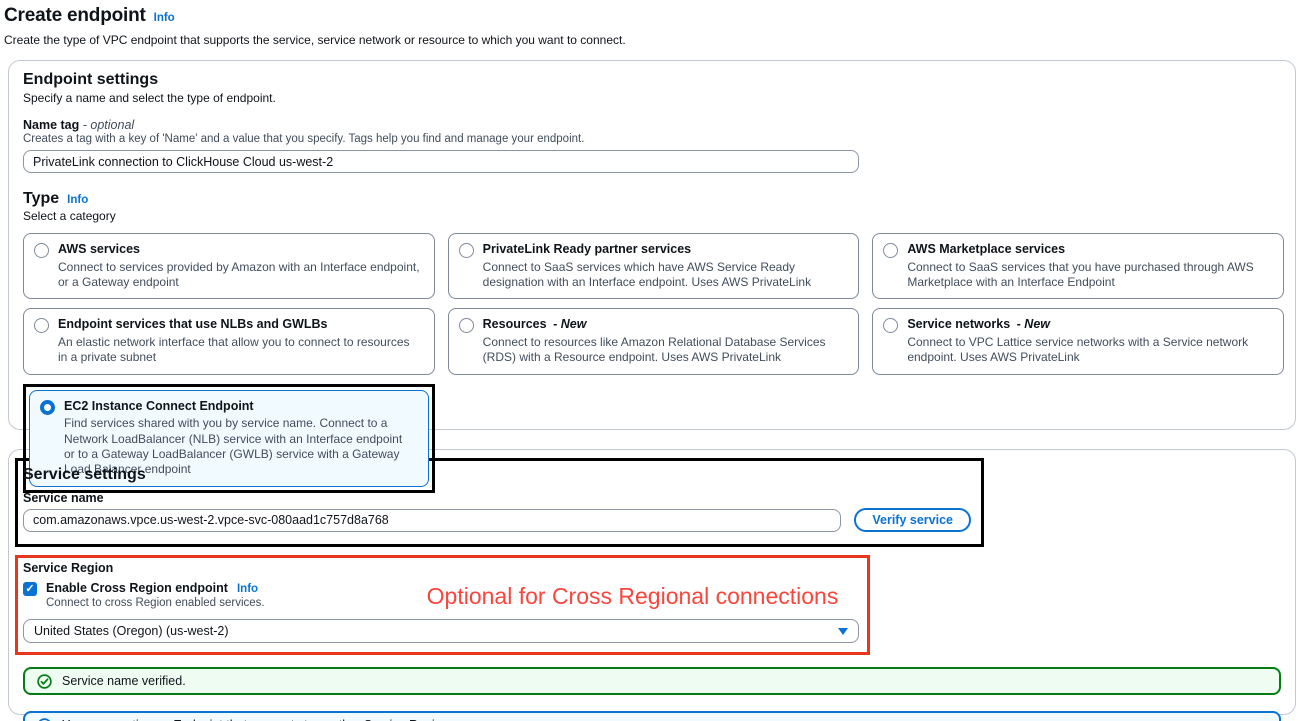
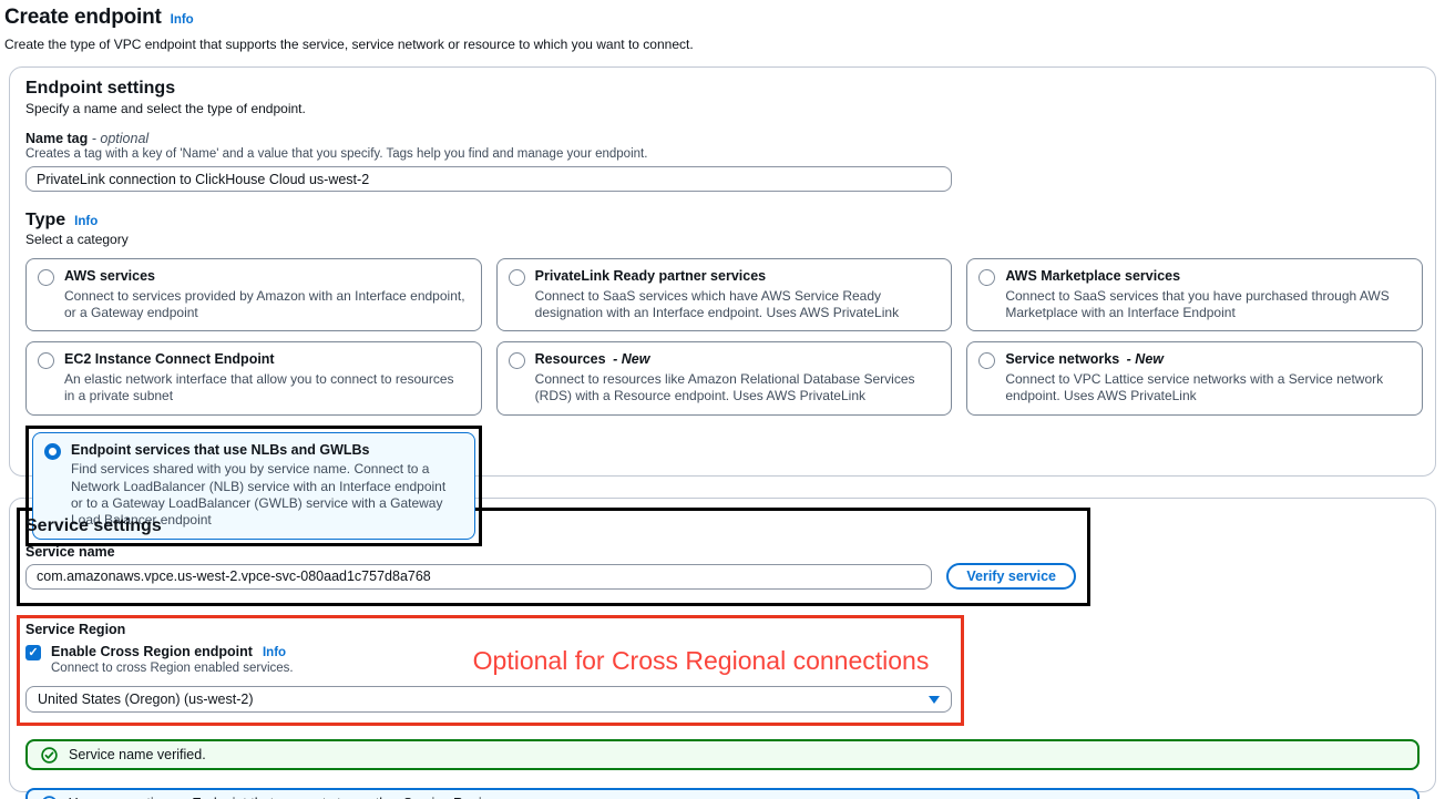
  Create endpoint
  Info
  Create the type of VPC endpoint that supports the service, service network or resource to which you want to connect.
  Endpoint settings
  Specify a name and select the type of endpoint.
  Name tag - optional
  Creates a tag with a key of 'Name' and a value that you specify. Tags help you find and manage your endpoint.
  PrivateLink connection to ClickHouse Cloud us-west-2
  Type
  Info
  Select a category
  AWS services
  Connect to services provided by Amazon with an Interface endpoint, or a Gateway endpoint
  PrivateLink Ready partner services
  Connect to SaaS services which have AWS Service Ready designation with an Interface endpoint. Uses AWS PrivateLink
  AWS Marketplace services
  Connect to SaaS services that you have purchased through AWS Marketplace with an Interface Endpoint
- Endpoint services that use NLBs and GWLBs
+ EC2 Instance Connect Endpoint
  An elastic network interface that allow you to connect to resources in a private subnet
  Resources - New
  Connect to resources like Amazon Relational Database Services (RDS) with a Resource endpoint. Uses AWS PrivateLink
  Service networks - New
  Connect to VPC Lattice service networks with a Service network endpoint. Uses AWS PrivateLink
- EC2 Instance Connect Endpoint
+ Endpoint services that use NLBs and GWLBs
  Find services shared with you by service name. Connect to a Network LoadBalancer (NLB) service with an Interface endpoint or to a Gateway LoadBalancer (GWLB) service with a Gateway Load Balancer endpoint
  Service settings
  Service name
  com.amazonaws.vpce.us-west-2.vpce-svc-080aad1c757d8a768
  Verify service
  Service Region
  ✓
  Enable Cross Region endpoint
  Info
  Connect to cross Region enabled services.
  Optional for Cross Regional connections
  United States (Oregon) (us-west-2)
  Service name verified.
